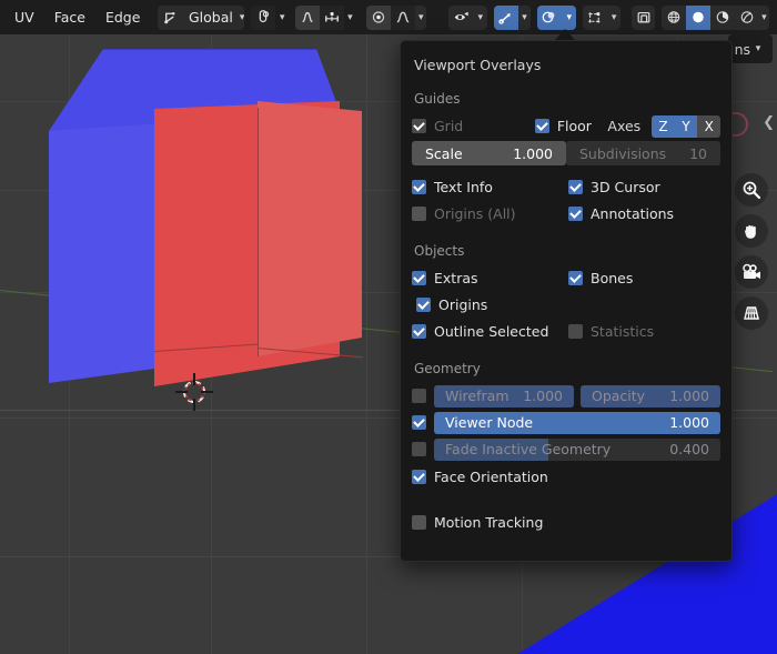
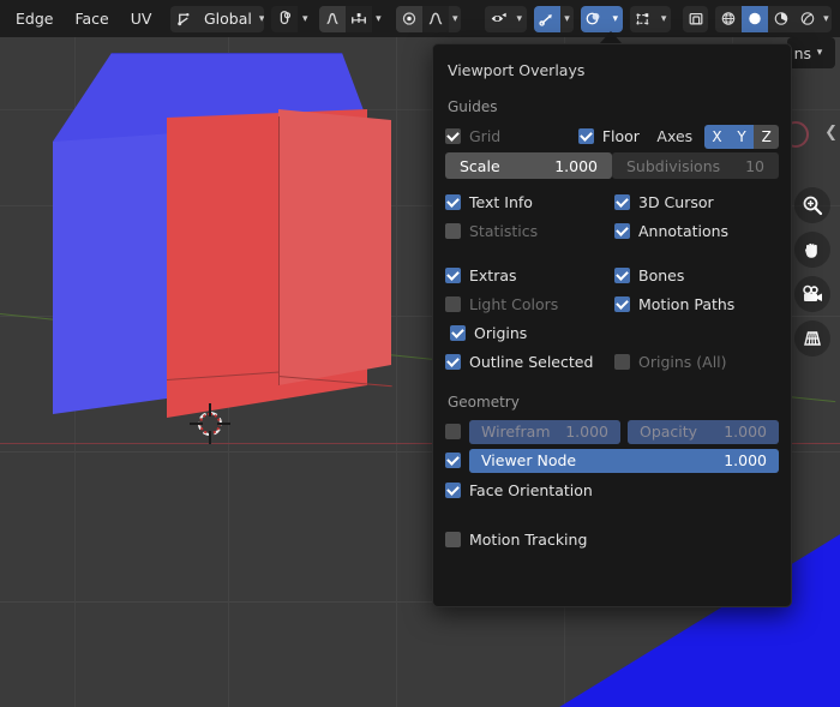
  ❮
- UV
+ Edge
  Face
- Edge
+ UV
  Global
  ▾
  ▾
  ▾
  ▾
  ▾
  ▾
  ▾
  ▾
  ▾
  ns
  ▾
  Viewport Overlays
  Guides
  Grid
  Floor
  Axes
- Z
+ X
  Y
- X
+ Z
  Scale
  1.000
  Subdivisions
  10
  Text Info
  3D Cursor
- Origins (All)
+ Statistics
  Annotations
- Objects
  Extras
  Bones
+ Light Colors
+ Motion Paths
  Origins
  Outline Selected
- Statistics
+ Origins (All)
  Geometry
  Wirefram
  1.000
  Opacity
  1.000
  Viewer Node
  1.000
- Fade Inactive Geometry
- 0.400
  Face Orientation
  Motion Tracking
